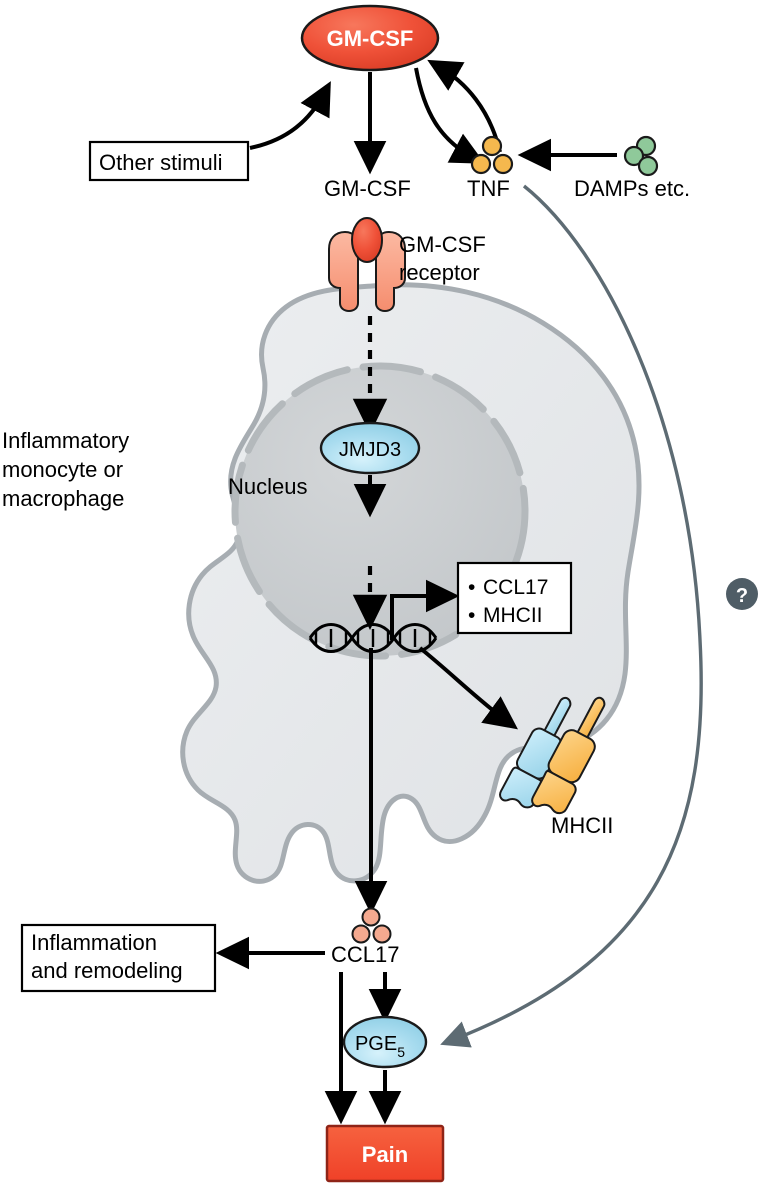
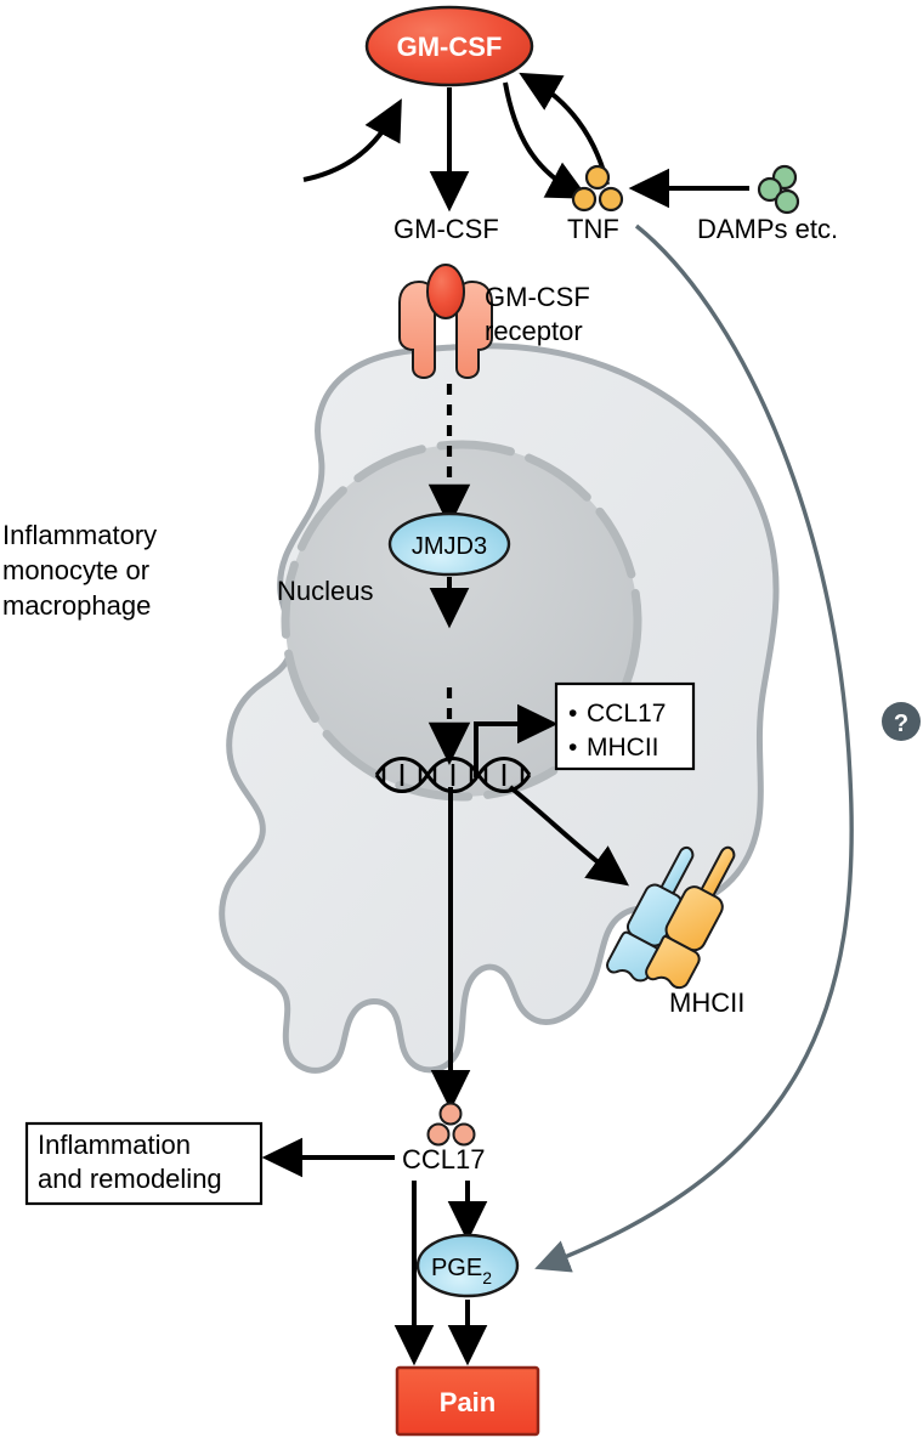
  GM-CSF
  ?
  JMJD3
  •
  CCL17
  •
  MHCII
- PGE5
+ PGE2
  Pain
- Other stimuli
  Inflammation
  and remodeling
  GM-CSF
  TNF
  DAMPs etc.
  GM-CSF
  receptor
  Inflammatory
  monocyte or
  macrophage
  Nucleus
  MHCII
  CCL17
